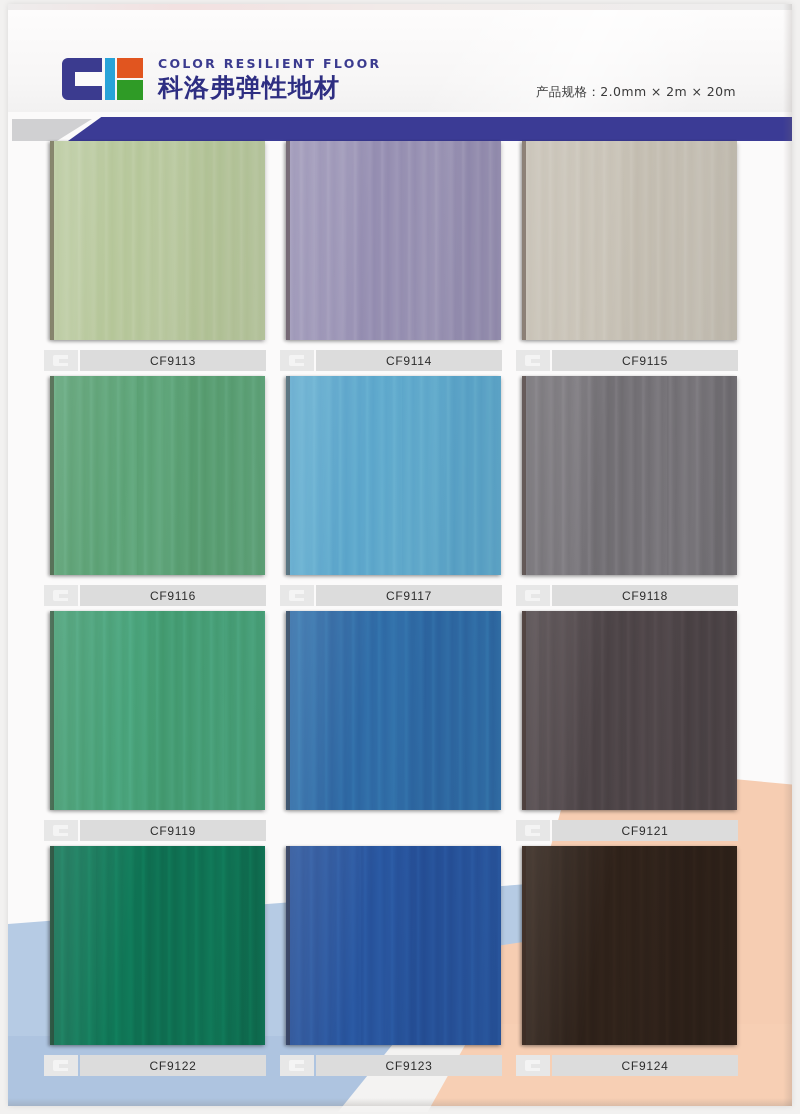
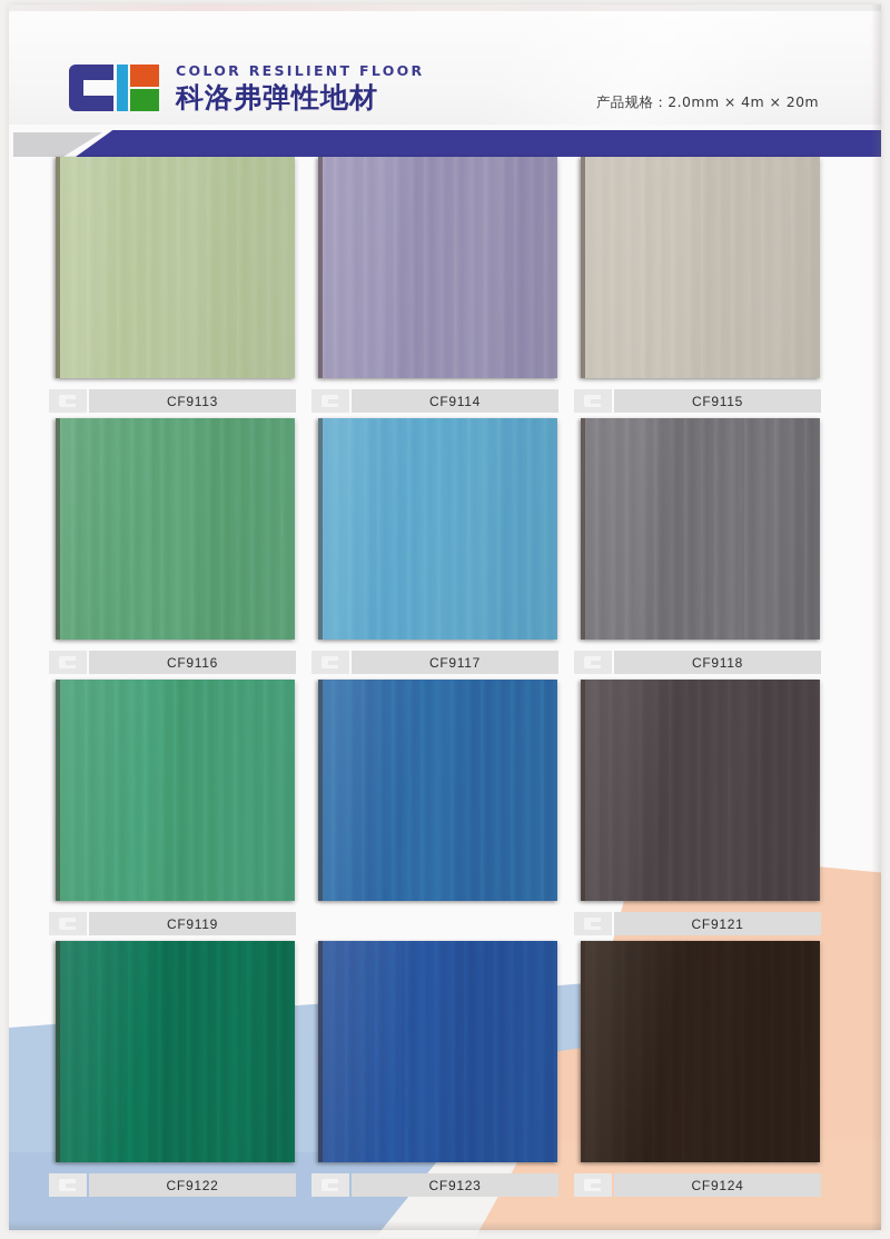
  COLOR RESILIENT FLOOR
  科洛弗弹性地材
- 产品规格：2.0mm × 2m × 20m
+ 产品规格：2.0mm × 4m × 20m
  CF9113
  CF9114
  CF9115
  CF9116
  CF9117
  CF9118
  CF9119
  CF9121
  CF9122
  CF9123
  CF9124
